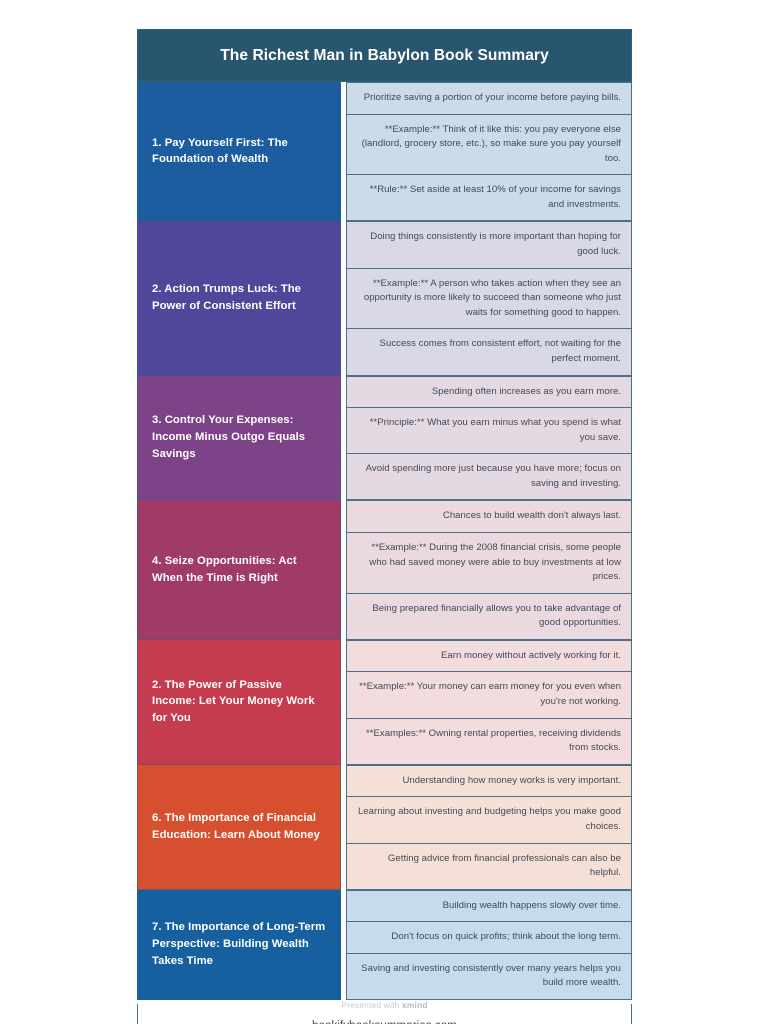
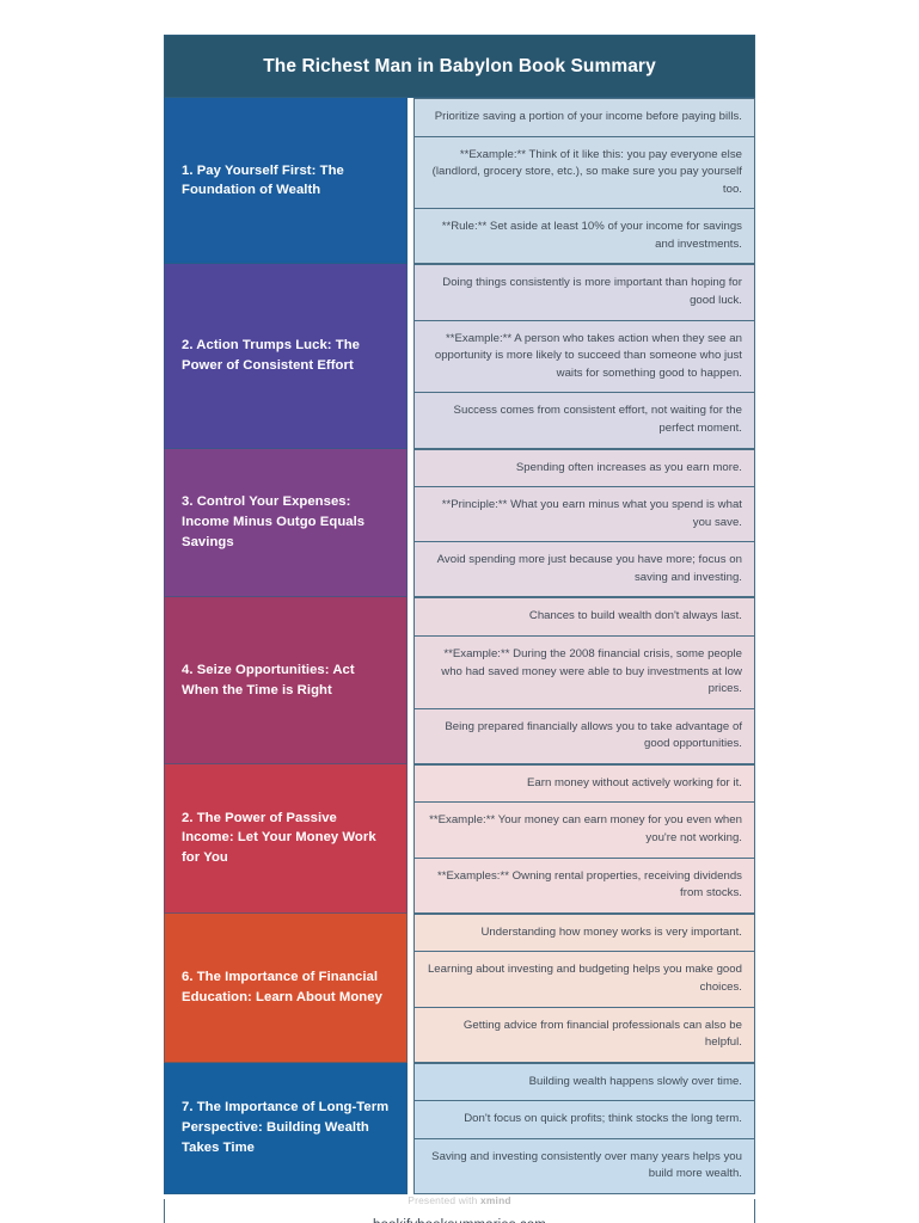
  The Richest Man in Babylon Book Summary
  1. Pay Yourself First: The Foundation of Wealth
  Prioritize saving a portion of your income before paying bills.
  **Example:** Think of it like this: you pay everyone else (landlord, grocery store, etc.), so make sure you pay yourself too.
  **Rule:** Set aside at least 10% of your income for savings and investments.
  2. Action Trumps Luck: The Power of Consistent Effort
  Doing things consistently is more important than hoping for good luck.
  **Example:** A person who takes action when they see an opportunity is more likely to succeed than someone who just waits for something good to happen.
  Success comes from consistent effort, not waiting for the perfect moment.
  3. Control Your Expenses: Income Minus Outgo Equals Savings
  Spending often increases as you earn more.
  **Principle:** What you earn minus what you spend is what you save.
  Avoid spending more just because you have more; focus on saving and investing.
  4. Seize Opportunities: Act When the Time is Right
  Chances to build wealth don't always last.
  **Example:** During the 2008 financial crisis, some people who had saved money were able to buy investments at low prices.
  Being prepared financially allows you to take advantage of good opportunities.
  2. The Power of Passive Income: Let Your Money Work for You
  Earn money without actively working for it.
  **Example:** Your money can earn money for you even when you're not working.
  **Examples:** Owning rental properties, receiving dividends from stocks.
  6. The Importance of Financial Education: Learn About Money
  Understanding how money works is very important.
  Learning about investing and budgeting helps you make good choices.
  Getting advice from financial professionals can also be helpful.
  7. The Importance of Long-Term Perspective: Building Wealth Takes Time
  Building wealth happens slowly over time.
- Don't focus on quick profits; think about the long term.
+ Don't focus on quick profits; think stocks the long term.
  Saving and investing consistently over many years helps you build more wealth.
  Presented with xmind
